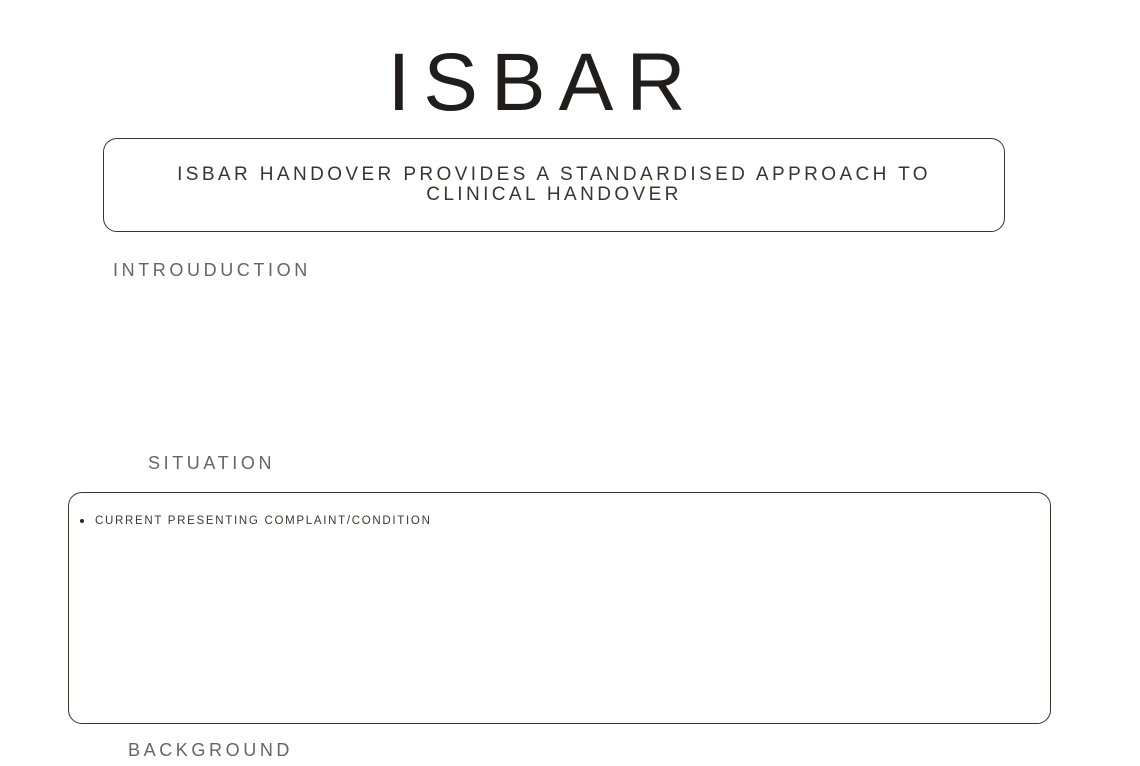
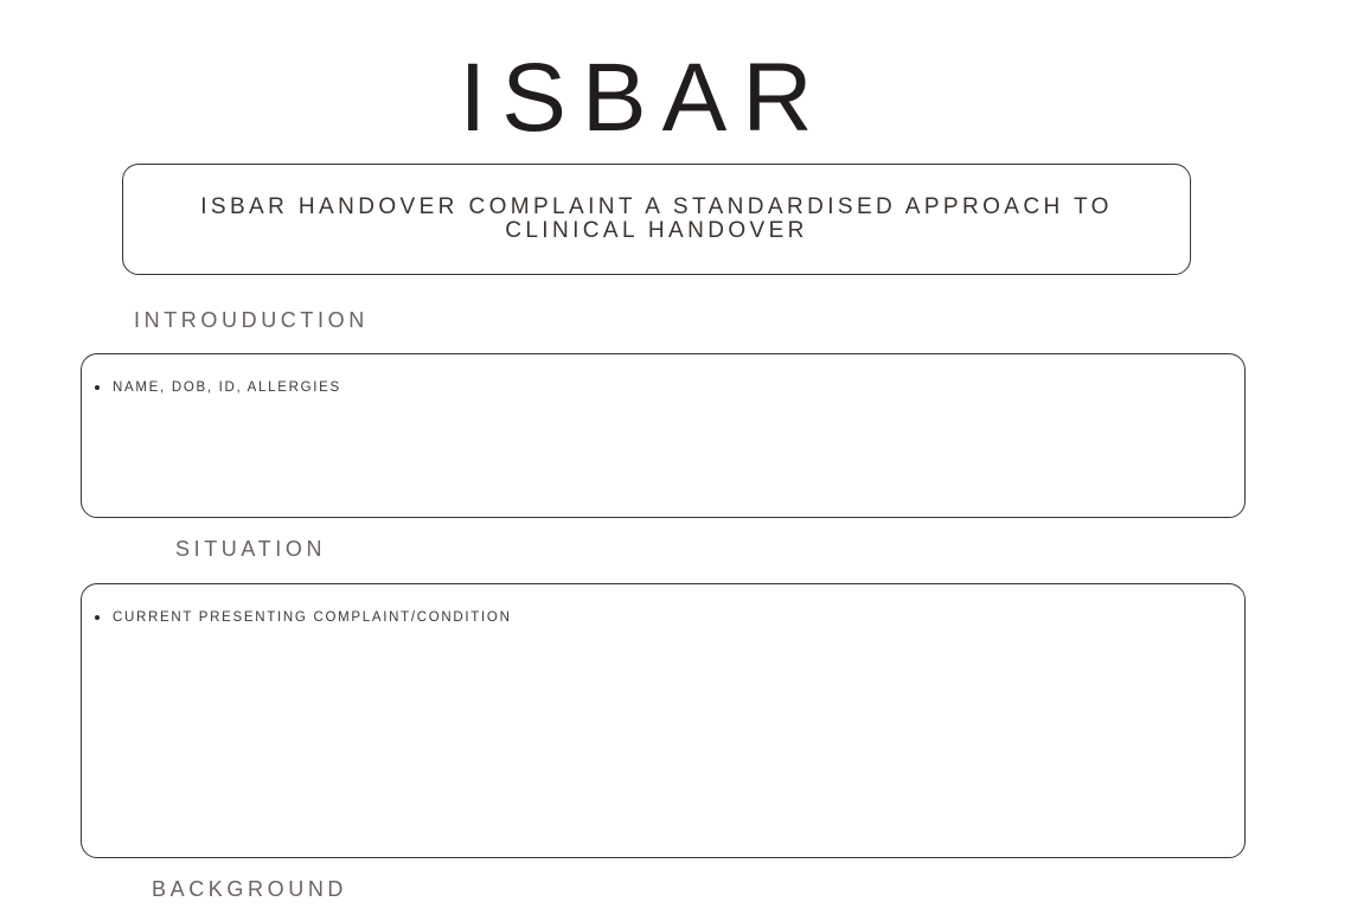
  ISBAR
- ISBAR HANDOVER PROVIDES A STANDARDISED APPROACH TO CLINICAL HANDOVER
+ ISBAR HANDOVER COMPLAINT A STANDARDISED APPROACH TO CLINICAL HANDOVER
  INTROUDUCTION
+ NAME, DOB, ID, ALLERGIES
  SITUATION
  CURRENT PRESENTING COMPLAINT/CONDITION
  BACKGROUND
